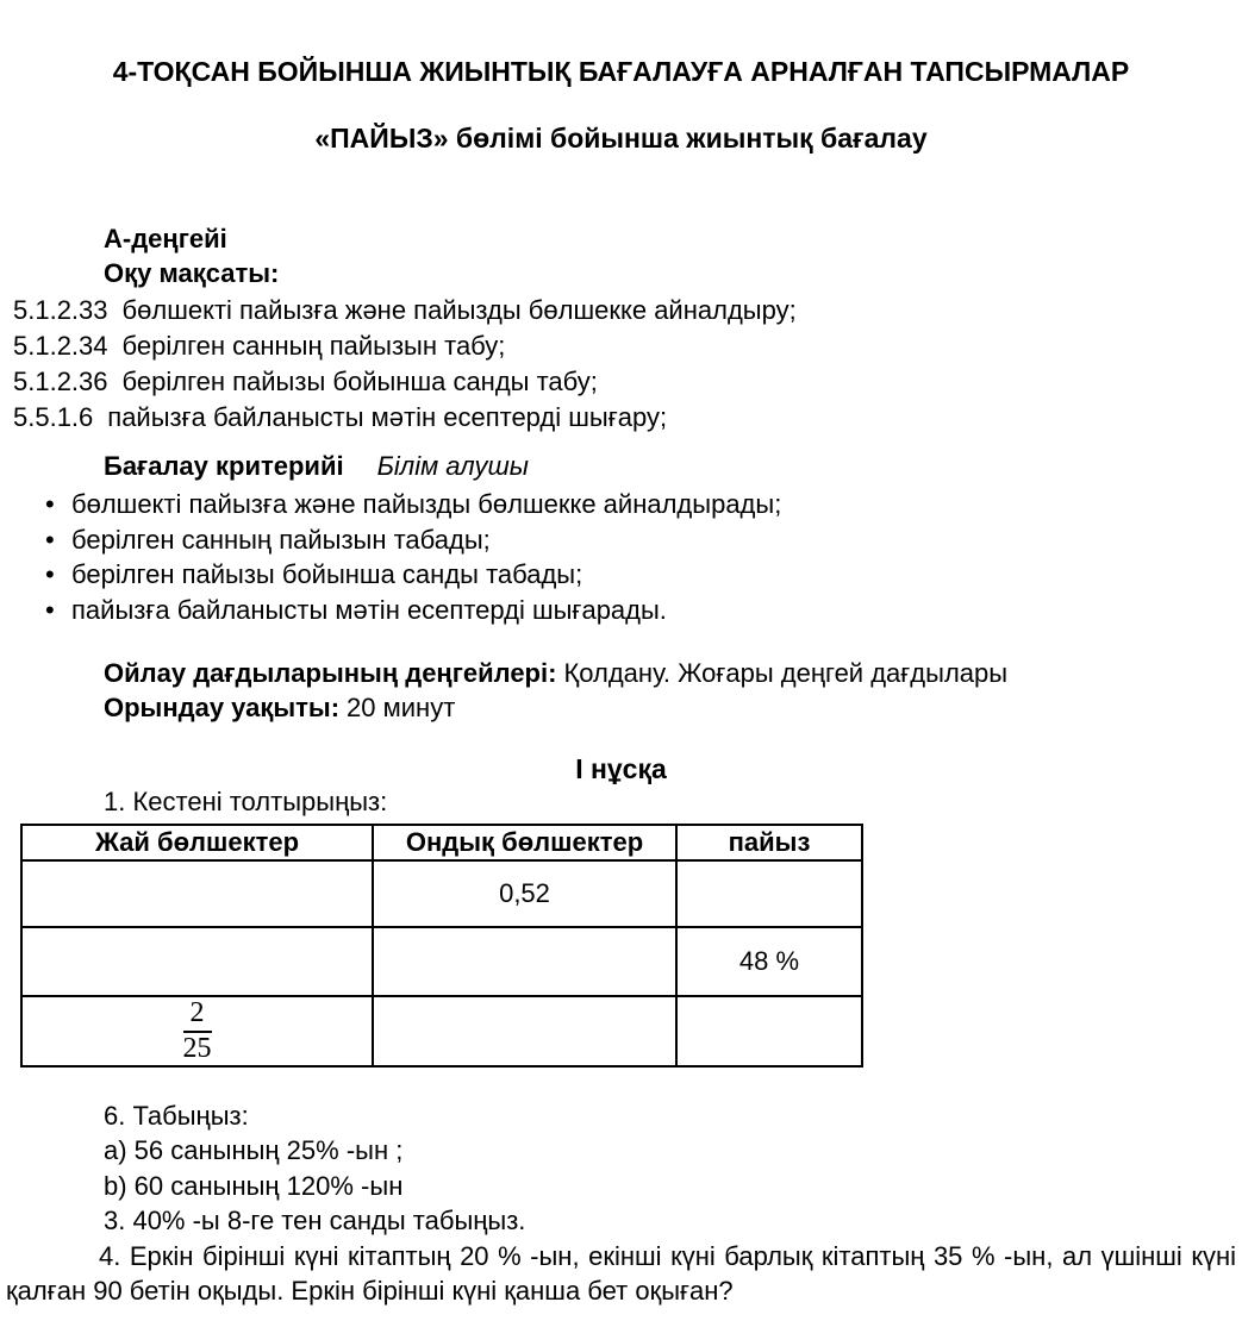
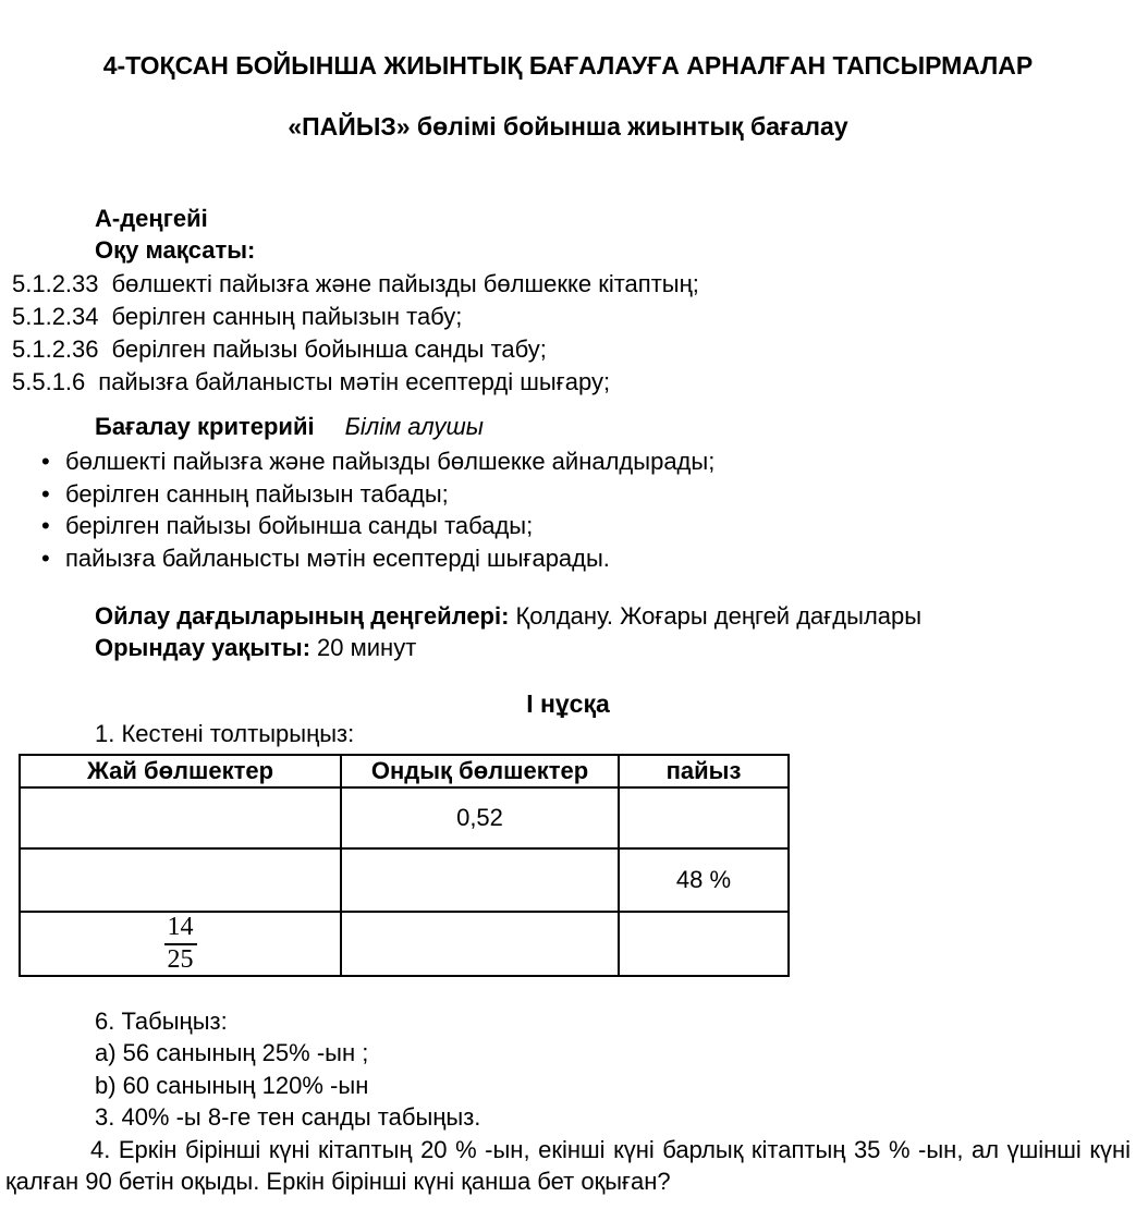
  4-ТОҚСАН БОЙЫНША ЖИЫНТЫҚ БАҒАЛАУҒА АРНАЛҒАН ТАПСЫРМАЛАР
  «ПАЙЫЗ» бөлімі бойынша жиынтық бағалау
  А-деңгейі
  Оқу мақсаты:
- 5.1.2.33 бөлшекті пайызға және пайызды бөлшекке айналдыру;
+ 5.1.2.33 бөлшекті пайызға және пайызды бөлшекке кітаптың;
  5.1.2.34 берілген санның пайызын табу;
  5.1.2.36 берілген пайызы бойынша санды табу;
  5.5.1.6 пайызға байланысты мәтін есептерді шығару;
  Бағалау критерийі Білім алушы
  •
  бөлшекті пайызға және пайызды бөлшекке айналдырады;
  •
  берілген санның пайызын табады;
  •
  берілген пайызы бойынша санды табады;
  •
  пайызға байланысты мәтін есептерді шығарады.
  Ойлау дағдыларының деңгейлері: Қолдану. Жоғары деңгей дағдылары
  Орындау уақыты: 20 минут
  І нұсқа
  1. Кестені толтырыңыз:
  Жай бөлшектер	Ондық бөлшектер	пайыз
  	0,52
  		48 %
- 2 25
+ 14 25
  6. Табыңыз:
  a) 56 санының 25% -ын ;
  b) 60 санының 120% -ын
  3. 40% -ы 8-ге тен санды табыңыз.
  4. Еркін бірінші күні кітаптың 20 % -ын, екінші күні барлық кітаптың 35 % -ын, ал үшінші күні қалған 90 бетін оқыды. Еркін бірінші күні қанша бет оқыған?
